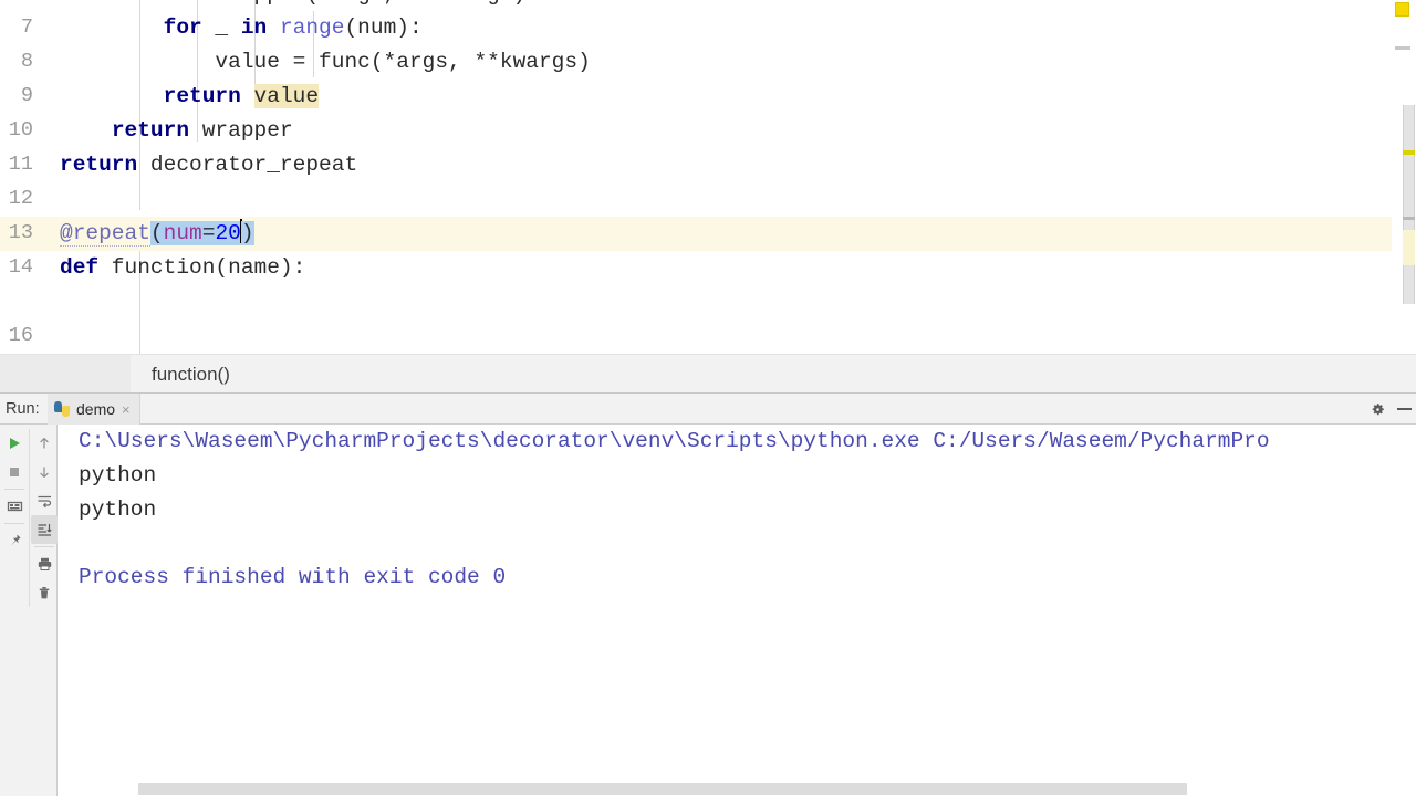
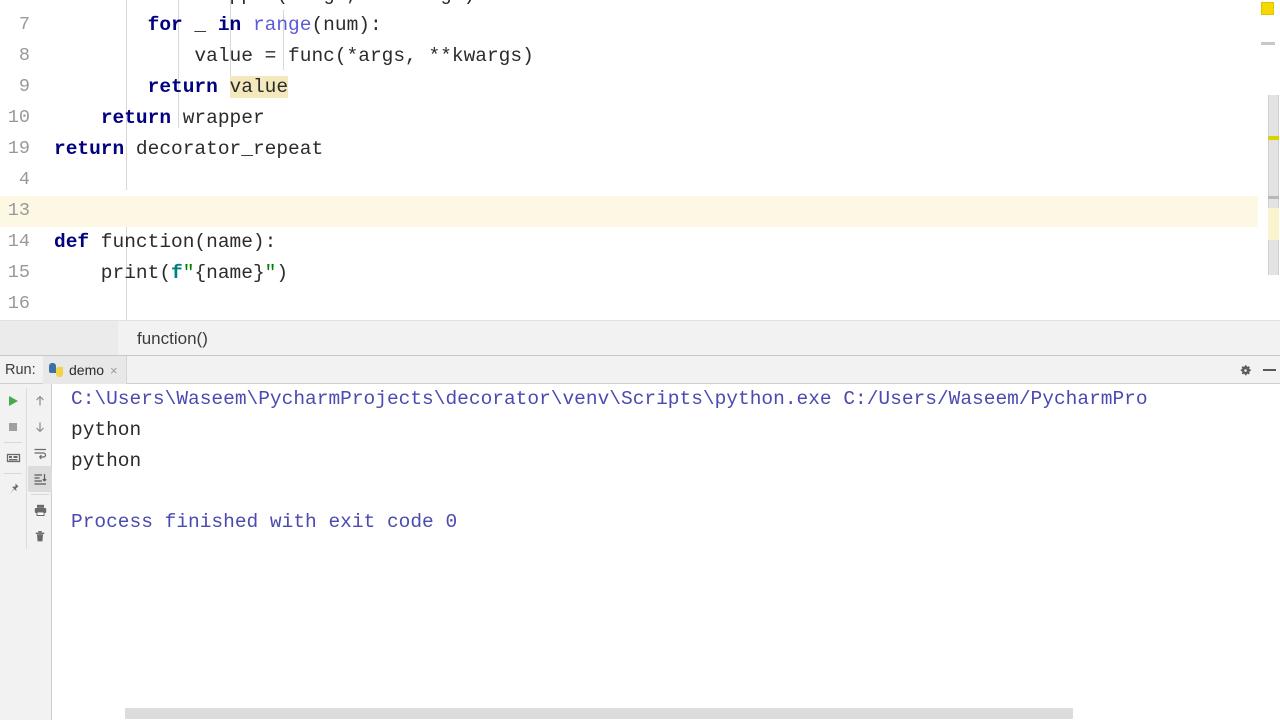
  7
  for _ in range(num):
  8
  value = func(*args, **kwargs)
  9
  return value
  10
  return wrapper
- 11
+ 19
  return decorator_repeat
- 12
+ 4
  13
- @repeat(num=20)
  14
  def function(name):
+ 15
+ print(f"{name}")
  16
  function()
  Run:
  demo
  ×
  C:\Users\Waseem\PycharmProjects\decorator\venv\Scripts\python.exe C:/Users/Waseem/PycharmPro
  python
  python
  Process finished with exit code 0
